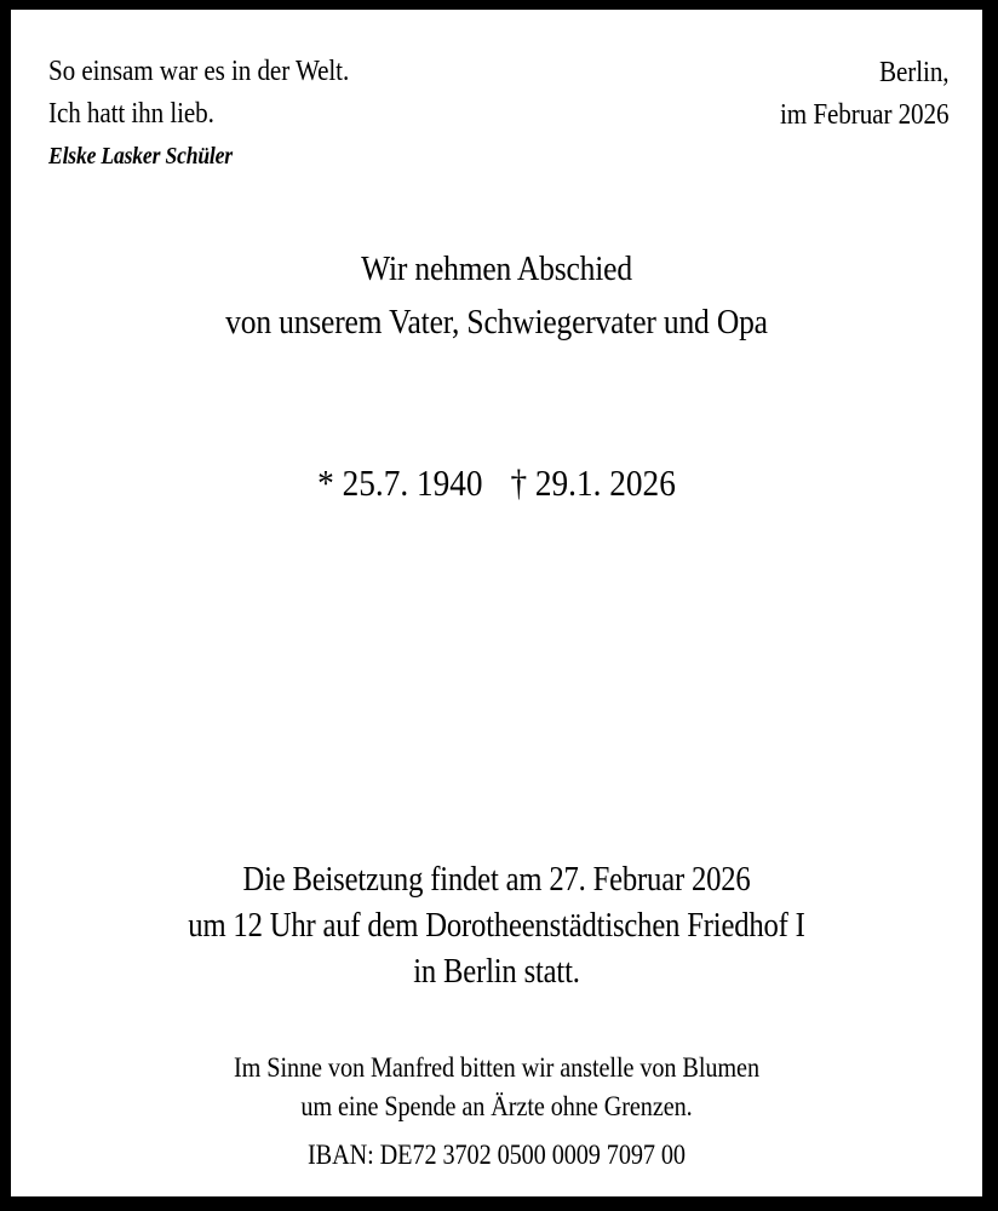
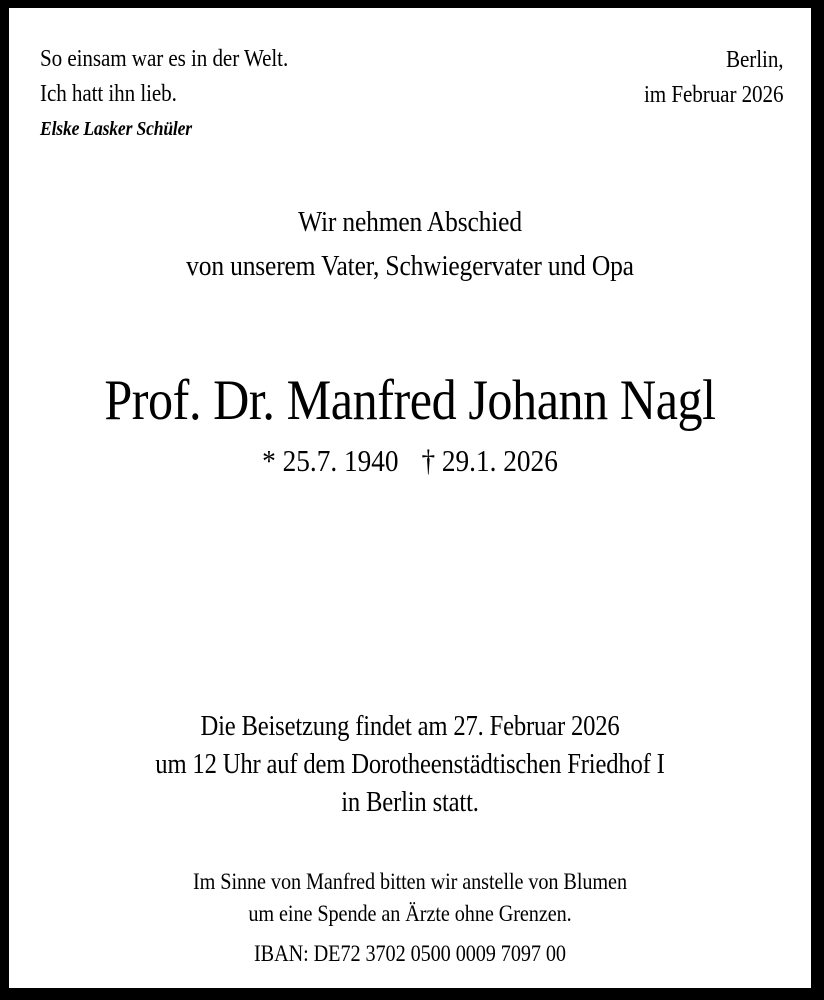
  So einsam war es in der Welt.
  Ich hatt ihn lieb.
  Elske Lasker Schüler
  Berlin,
  im Februar 2026
  Wir nehmen Abschied
  von unserem Vater, Schwiegervater und Opa
+ Prof. Dr. Manfred Johann Nagl
  * 25.7. 1940 † 29.1. 2026
  Die Beisetzung findet am 27. Februar 2026
  um 12 Uhr auf dem Dorotheenstädtischen Friedhof I
  in Berlin statt.
  Im Sinne von Manfred bitten wir anstelle von Blumen
  um eine Spende an Ärzte ohne Grenzen.
  IBAN: DE72 3702 0500 0009 7097 00
